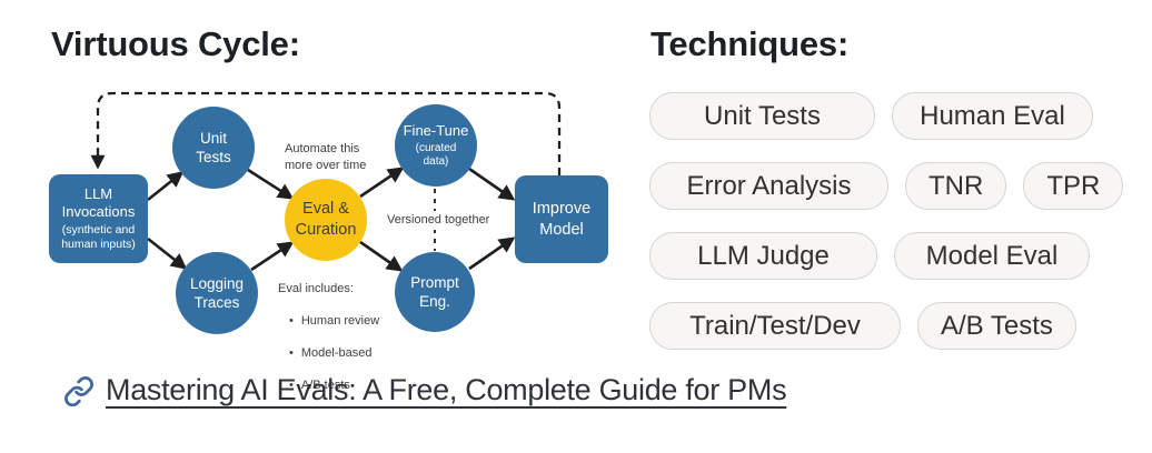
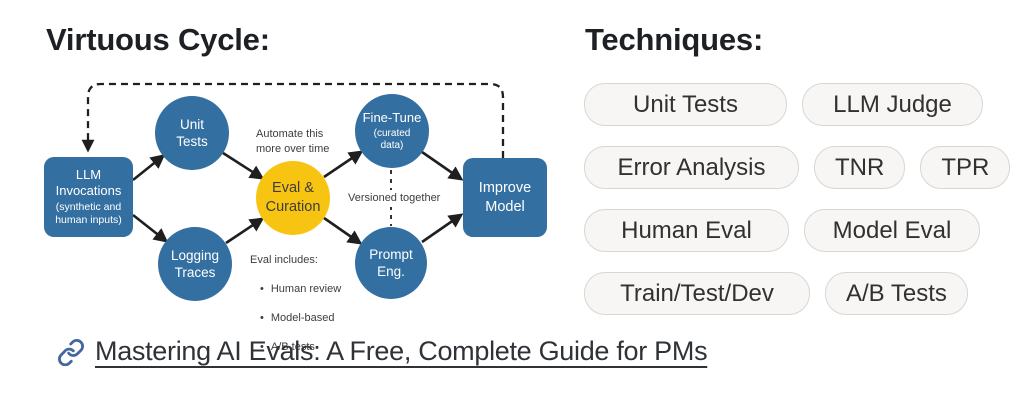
  Virtuous Cycle:
  Techniques:
  LLM
  Invocations
  (synthetic and
  human inputs)
  Unit
  Tests
  Logging
  Traces
  Eval &
  Curation
  Fine-Tune
  (curated
  data)
  Prompt
  Eng.
  Improve
  Model
  Automate this
  more over time
  Versioned together
  Eval includes:
  •
  Human review
  •
  Model-based
  •
  A/B tests
  Unit Tests
- Human Eval
+ LLM Judge
  Error Analysis
  TNR
  TPR
- LLM Judge
+ Human Eval
  Model Eval
  Train/Test/Dev
  A/B Tests
  Mastering AI Evals: A Free, Complete Guide for PMs
